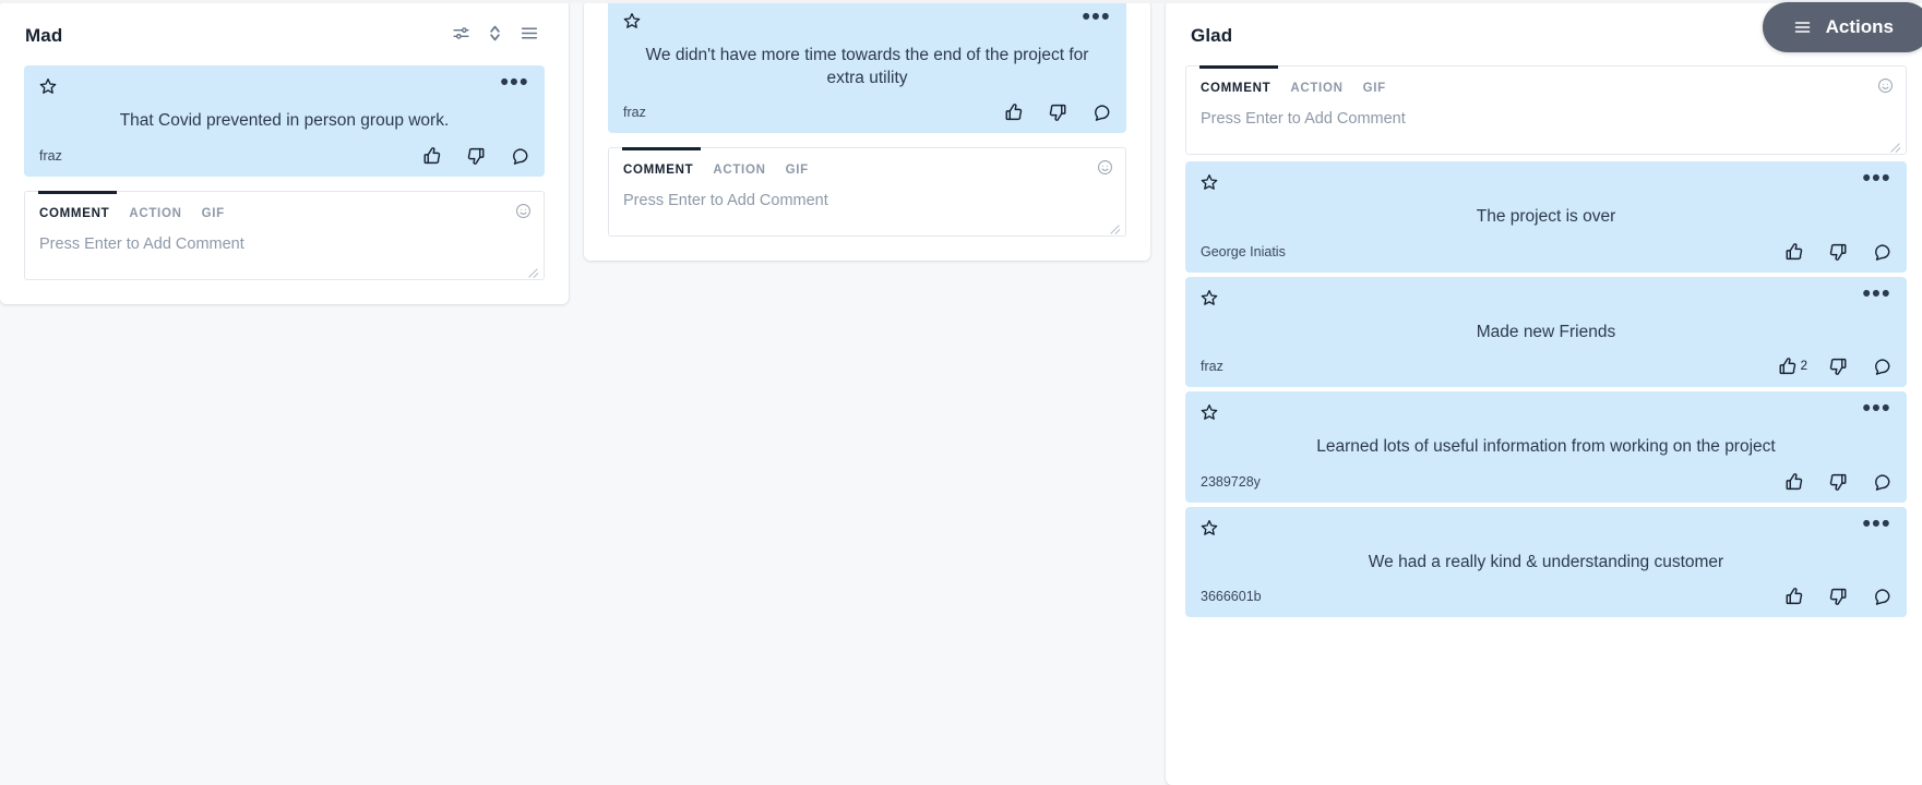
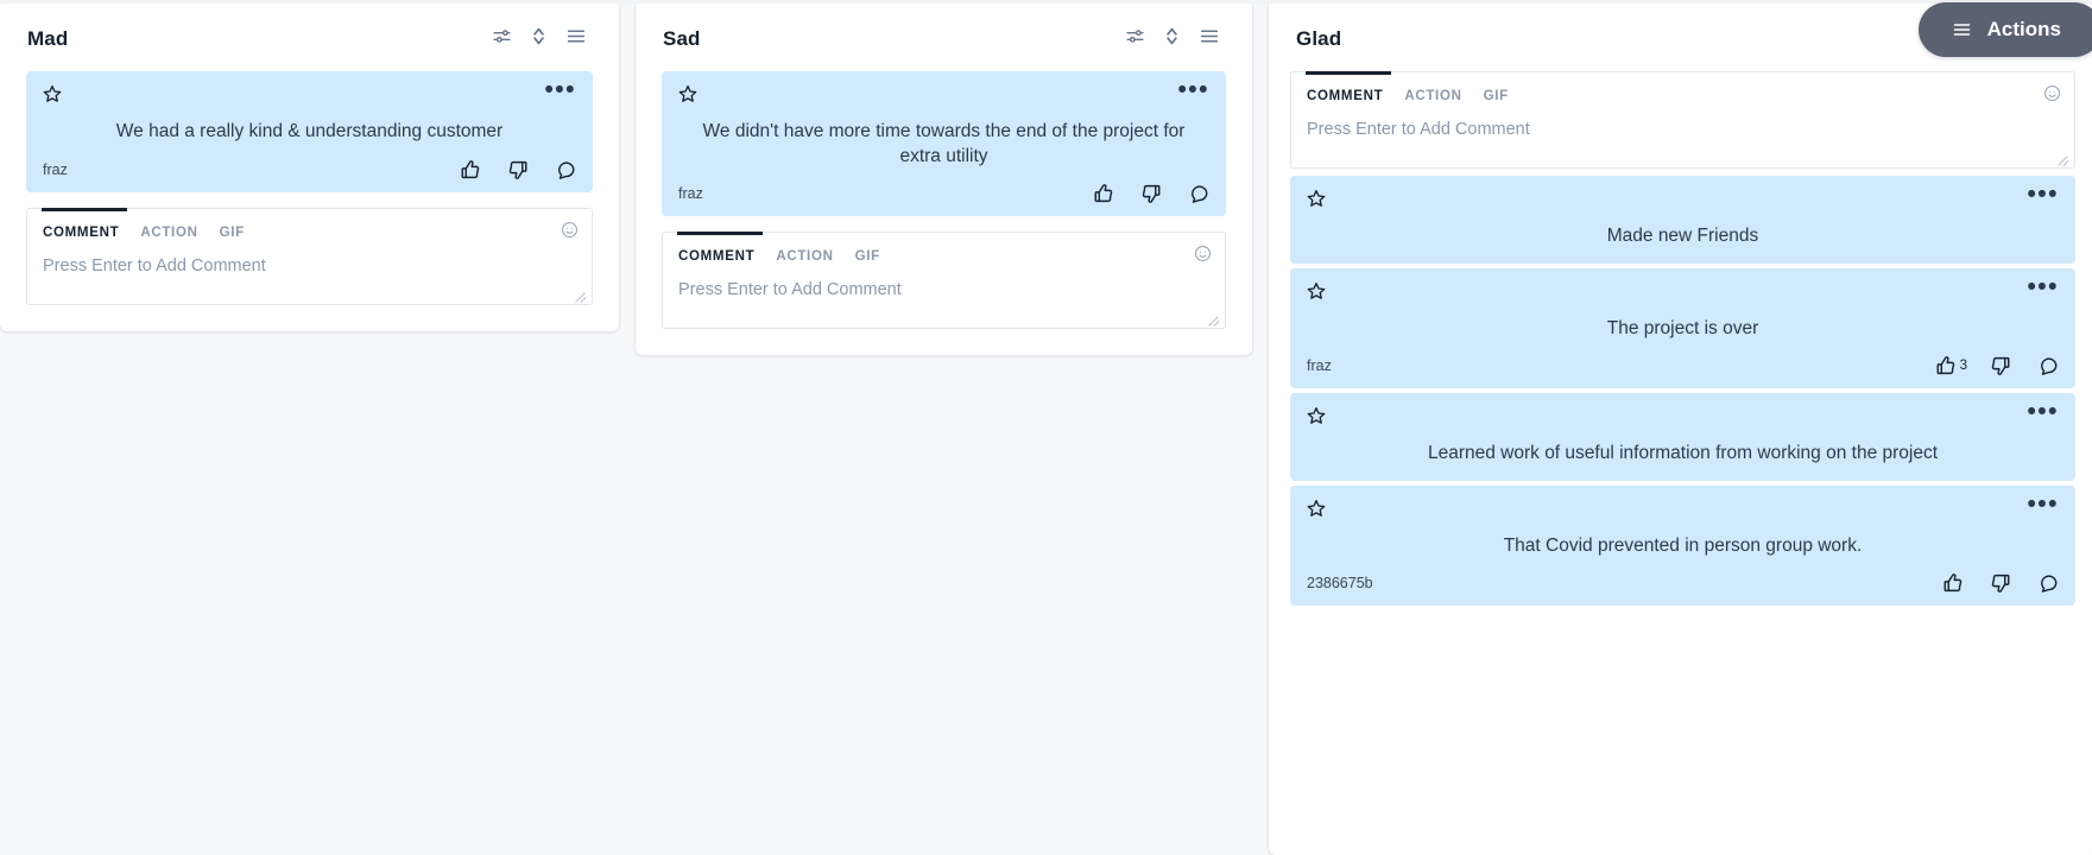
  Mad
  •••
- That Covid prevented in person group work.
+ We had a really kind & understanding customer
  fraz
  COMMENT
  ACTION
  GIF
  Press Enter to Add Comment
+ Sad
  •••
  We didn't have more time towards the end of the project for extra utility
  fraz
  COMMENT
  ACTION
  GIF
  Press Enter to Add Comment
  Glad
  COMMENT
  ACTION
  GIF
  Press Enter to Add Comment
  •••
- The project is over
+ Made new Friends
- George Iniatis
  •••
- Made new Friends
+ The project is over
  fraz
- 2
+ 3
  •••
- Learned lots of useful information from working on the project
+ Learned work of useful information from working on the project
- 2389728y
  •••
- We had a really kind & understanding customer
+ That Covid prevented in person group work.
- 3666601b
+ 2386675b
  Actions
